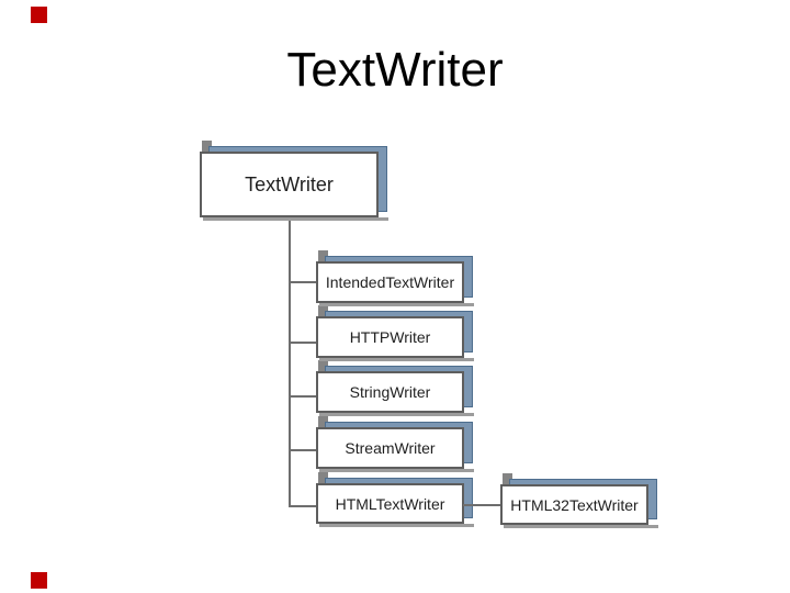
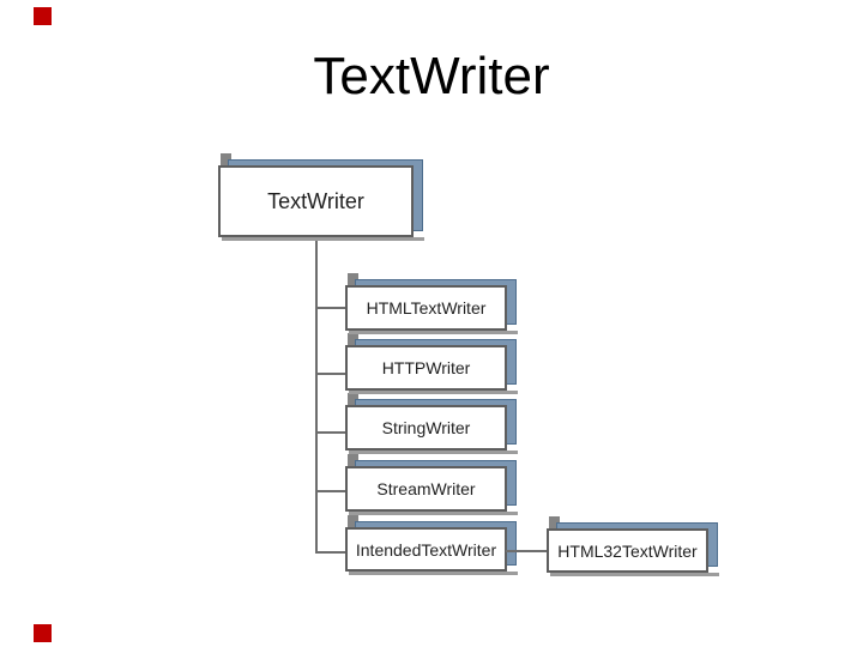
  TextWriter
  TextWriter
- IntendedTextWriter
+ HTMLTextWriter
  HTTPWriter
  StringWriter
  StreamWriter
- HTMLTextWriter
+ IntendedTextWriter
  HTML32TextWriter
